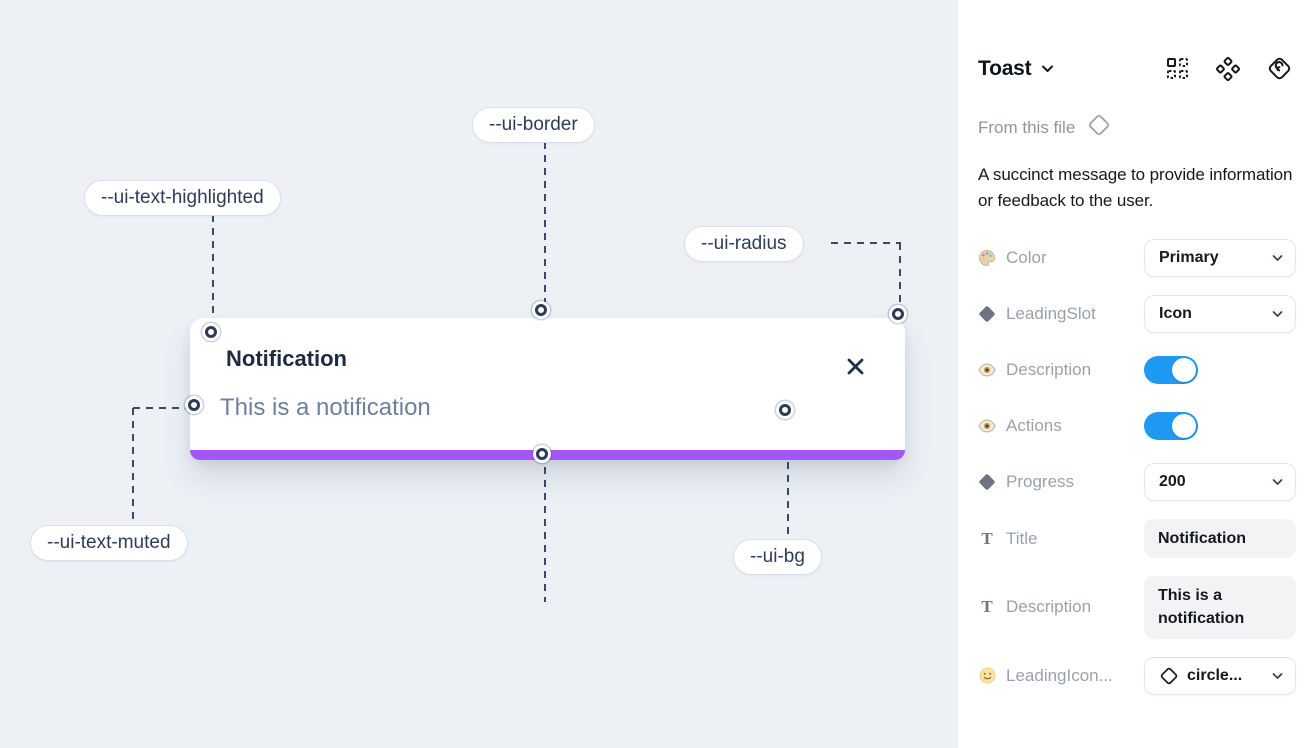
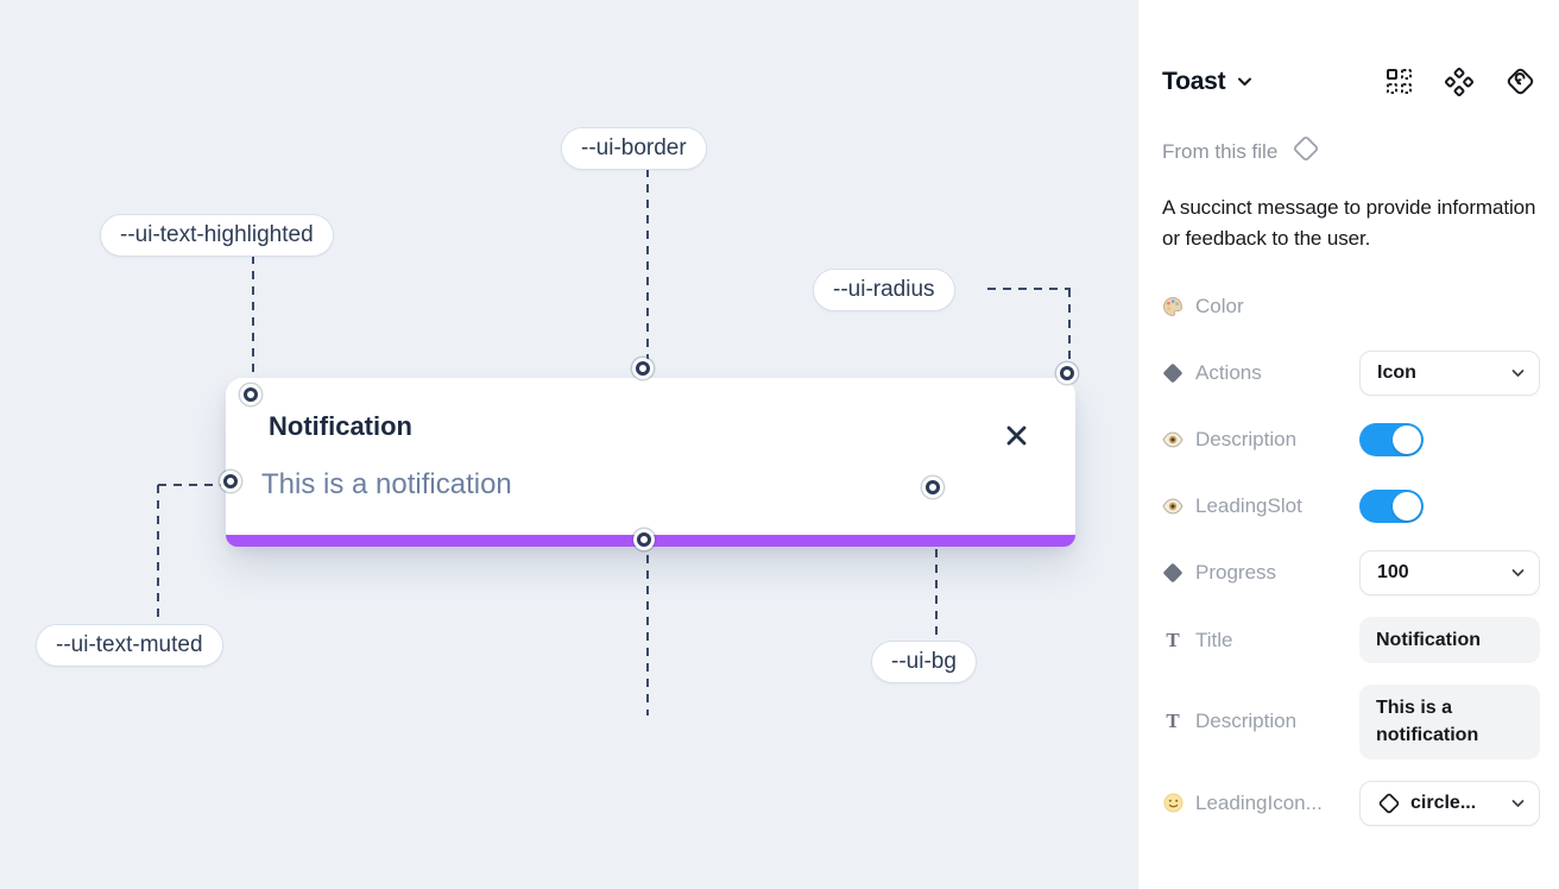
  Notification
  This is a notification
  --ui-border
  --ui-text-highlighted
  --ui-radius
  --ui-text-muted
  --ui-bg
  Toast
  From this file
  A succinct message to provide information or feedback to the user.
  Color
- Primary
- LeadingSlot
+ Actions
  Icon
  Description
- Actions
+ LeadingSlot
  Progress
- 200
+ 100
  T
  Title
  Notification
  T
  Description
  This is a notification
  LeadingIcon...
  circle...
